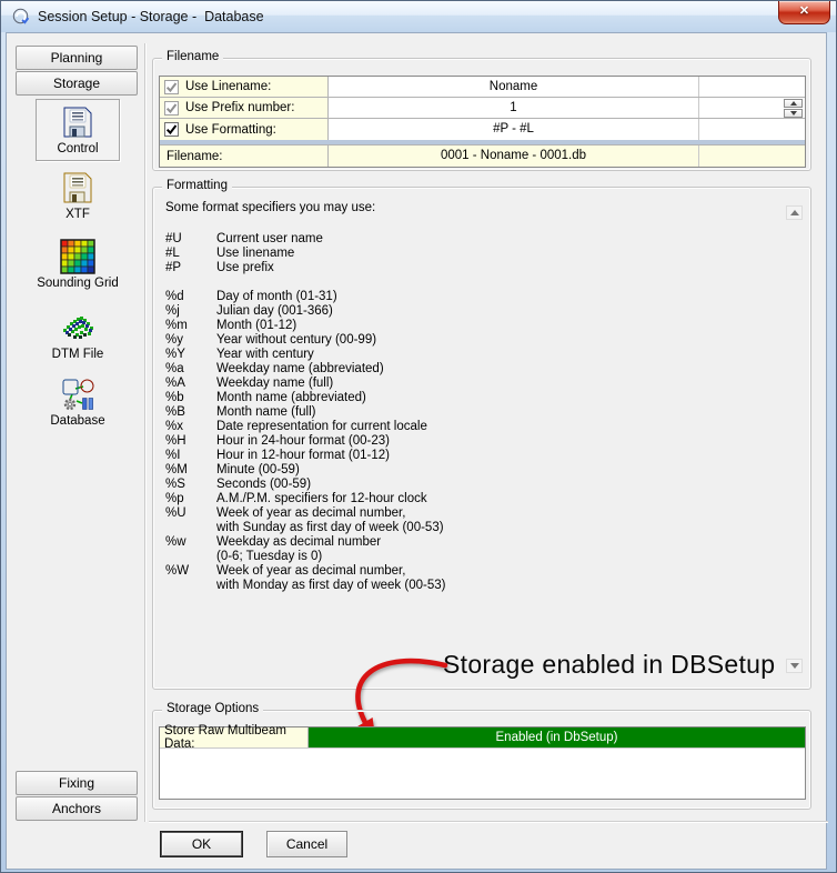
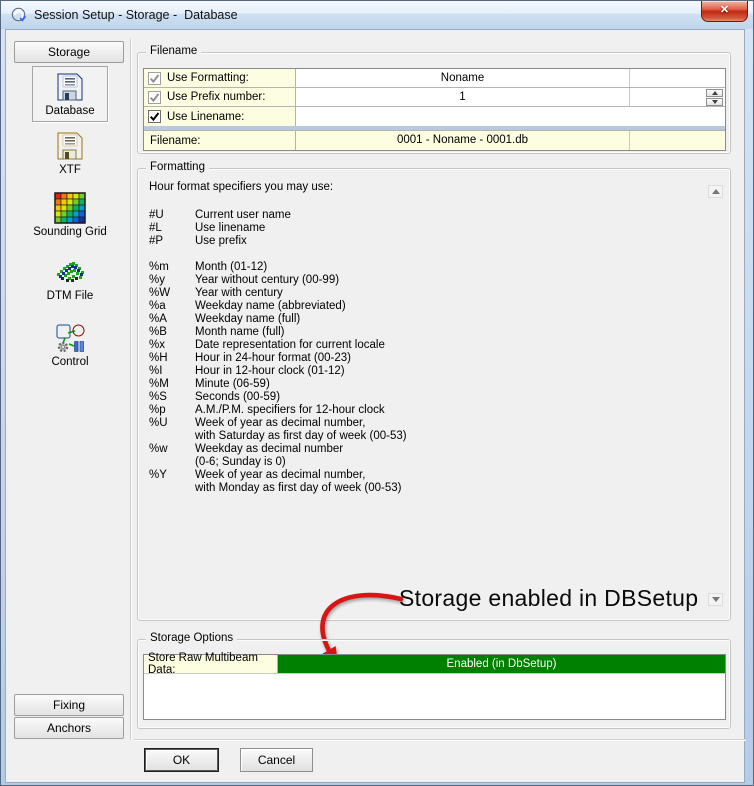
  Session Setup - Storage - Database
  ✕
- Planning
  Storage
- Control
+ Database
  XTF
  Sounding Grid
  DTM File
- Database
+ Control
  Fixing
  Anchors
  Filename
- Use Linename:
+ Use Formatting:
  Noname
  Use Prefix number:
  1
- Use Formatting:
+ Use Linename:
- #P - #L
  Filename:
  0001 - Noname - 0001.db
  Formatting
- Some format specifiers you may use:
+ Hour format specifiers you may use:
  #U
  Current user name
  #L
  Use linename
  #P
  Use prefix
- %d
- Day of month (01-31)
- %j
- Julian day (001-366)
  %m
  Month (01-12)
  %y
  Year without century (00-99)
- %Y
+ %W
  Year with century
  %a
  Weekday name (abbreviated)
  %A
  Weekday name (full)
- %b
- Month name (abbreviated)
  %B
  Month name (full)
  %x
  Date representation for current locale
  %H
  Hour in 24-hour format (00-23)
  %I
- Hour in 12-hour format (01-12)
+ Hour in 12-hour clock (01-12)
  %M
- Minute (00-59)
+ Minute (06-59)
  %S
  Seconds (00-59)
  %p
  A.M./P.M. specifiers for 12-hour clock
  %U
  Week of year as decimal number,
- with Sunday as first day of week (00-53)
+ with Saturday as first day of week (00-53)
  %w
  Weekday as decimal number
- (0-6; Tuesday is 0)
+ (0-6; Sunday is 0)
- %W
+ %Y
  Week of year as decimal number,
  with Monday as first day of week (00-53)
  Storage enabled in DBSetup
  Storage Options
  Store Raw Multibeam Data:
  Enabled (in DbSetup)
  OK
  Cancel
